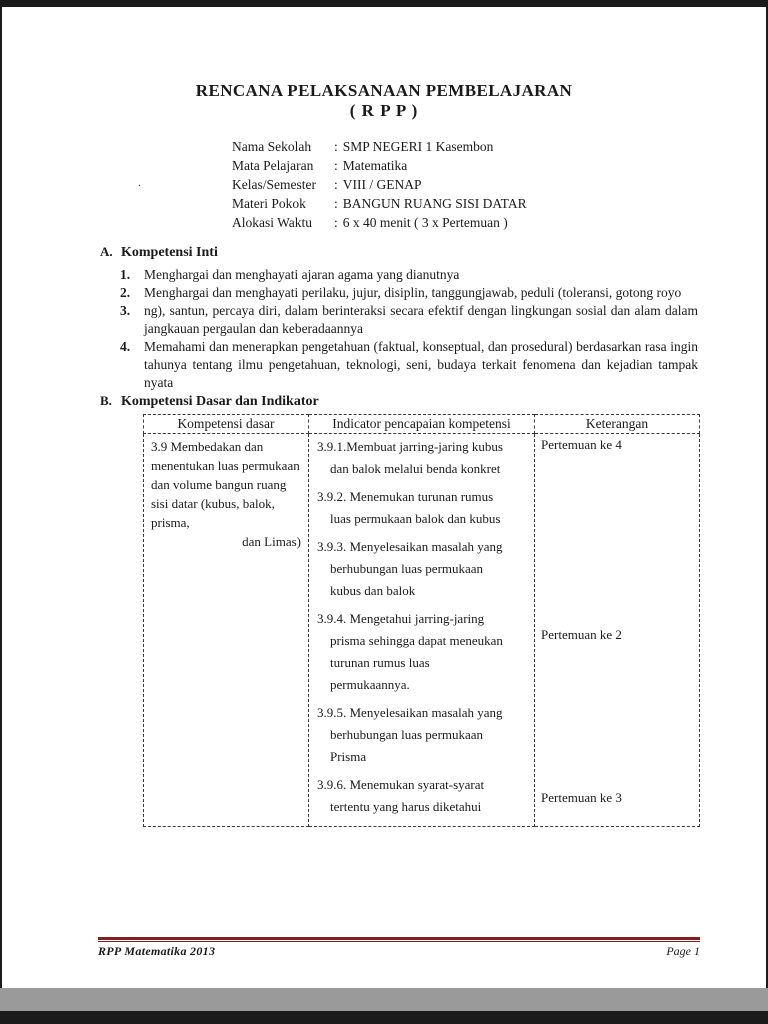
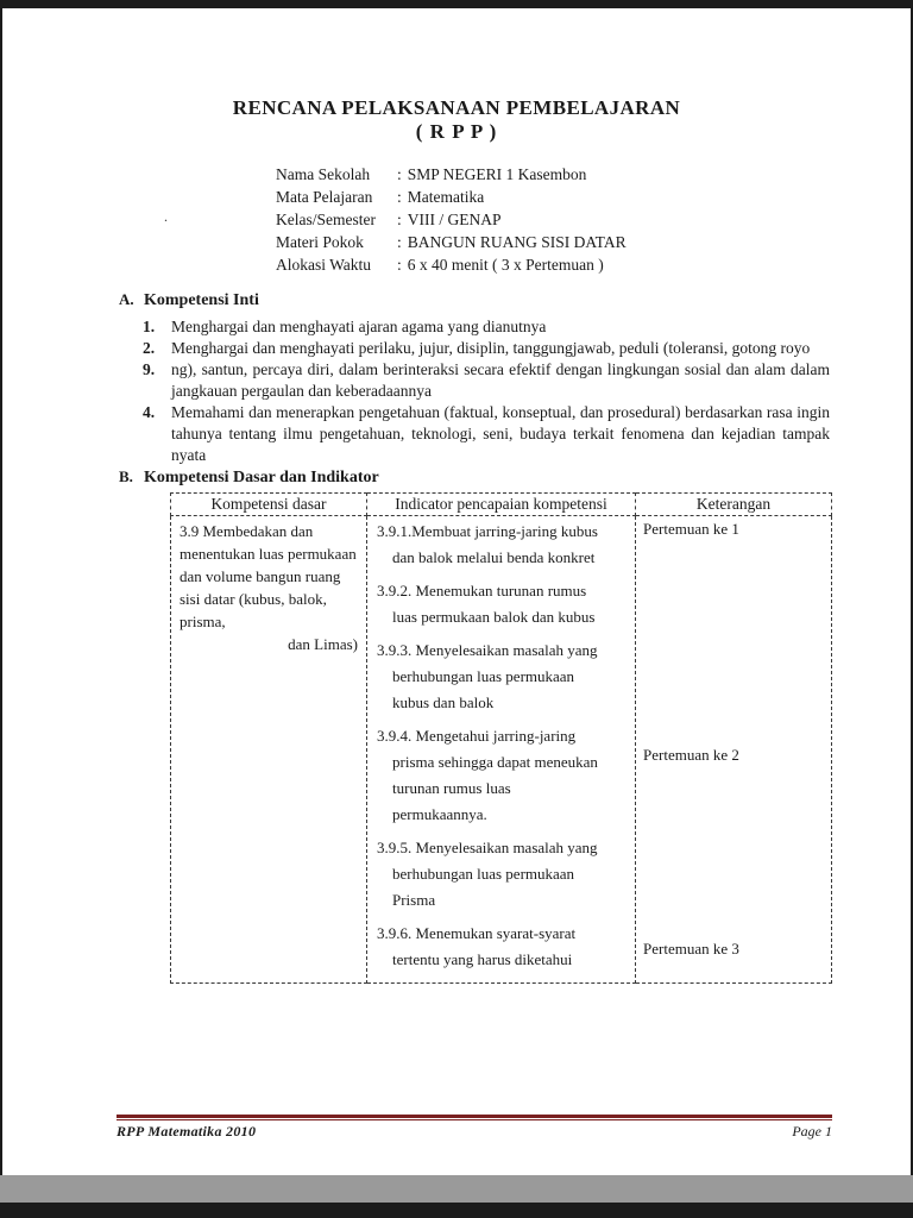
  RENCANA PELAKSANAAN PEMBELAJARAN
  ( R P P )
  .
  Nama Sekolah : SMP NEGERI 1 Kasembon
  Mata Pelajaran : Matematika
  Kelas/Semester : VIII / GENAP
  Materi Pokok : BANGUN RUANG SISI DATAR
  Alokasi Waktu : 6 x 40 menit ( 3 x Pertemuan )
  A. Kompetensi Inti
  1.
  Menghargai dan menghayati ajaran agama yang dianutnya
  2.
  Menghargai dan menghayati perilaku, jujur, disiplin, tanggungjawab, peduli (toleransi, gotong royo
- 3.
+ 9.
  ng), santun, percaya diri, dalam berinteraksi secara efektif dengan lingkungan sosial dan alam dalam jangkauan pergaulan dan keberadaannya
  4.
  Memahami dan menerapkan pengetahuan (faktual, konseptual, dan prosedural) berdasarkan rasa ingin tahunya tentang ilmu pengetahuan, teknologi, seni, budaya terkait fenomena dan kejadian tampak nyata
  B. Kompetensi Dasar dan Indikator
  Kompetensi dasar	Indicator pencapaian kompetensi	Keterangan
- 3.9 Membedakan dan menentukan luas permukaan dan volume bangun ruang sisi datar (kubus, balok, prisma, dan Limas)	3.9.1.Membuat jarring-jaring kubus dan balok melalui benda konkret 3.9.2. Menemukan turunan rumus luas permukaan balok dan kubus 3.9.3. Menyelesaikan masalah yang berhubungan luas permukaan kubus dan balok 3.9.4. Mengetahui jarring-jaring prisma sehingga dapat meneukan turunan rumus luas permukaannya. 3.9.5. Menyelesaikan masalah yang berhubungan luas permukaan Prisma 3.9.6. Menemukan syarat-syarat tertentu yang harus diketahui	Pertemuan ke 4 Pertemuan ke 2 Pertemuan ke 3
+ 3.9 Membedakan dan menentukan luas permukaan dan volume bangun ruang sisi datar (kubus, balok, prisma, dan Limas)	3.9.1.Membuat jarring-jaring kubus dan balok melalui benda konkret 3.9.2. Menemukan turunan rumus luas permukaan balok dan kubus 3.9.3. Menyelesaikan masalah yang berhubungan luas permukaan kubus dan balok 3.9.4. Mengetahui jarring-jaring prisma sehingga dapat meneukan turunan rumus luas permukaannya. 3.9.5. Menyelesaikan masalah yang berhubungan luas permukaan Prisma 3.9.6. Menemukan syarat-syarat tertentu yang harus diketahui	Pertemuan ke 1 Pertemuan ke 2 Pertemuan ke 3
- RPP Matematika 2013
+ RPP Matematika 2010
  Page 1
